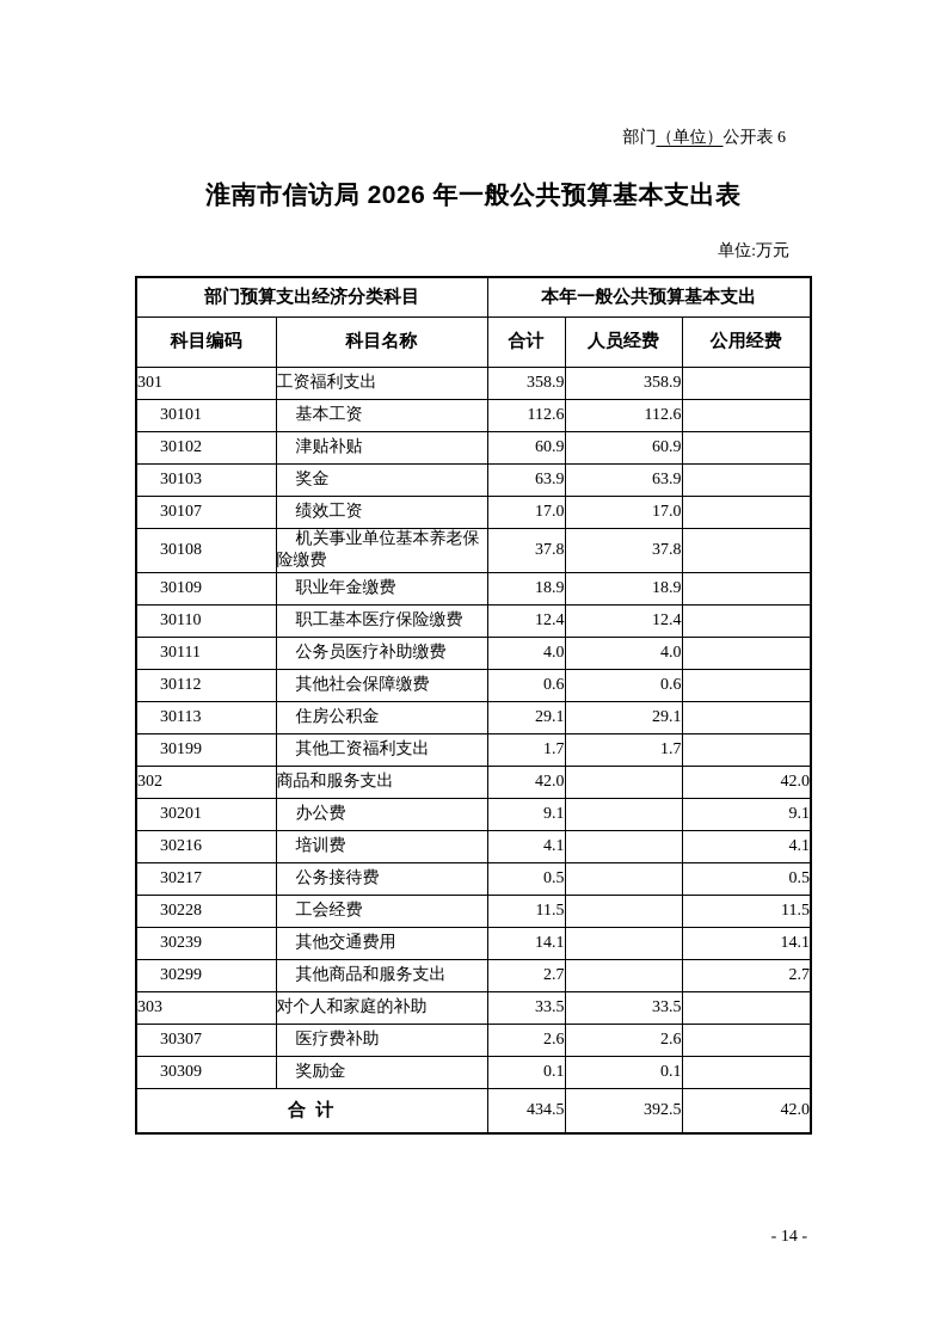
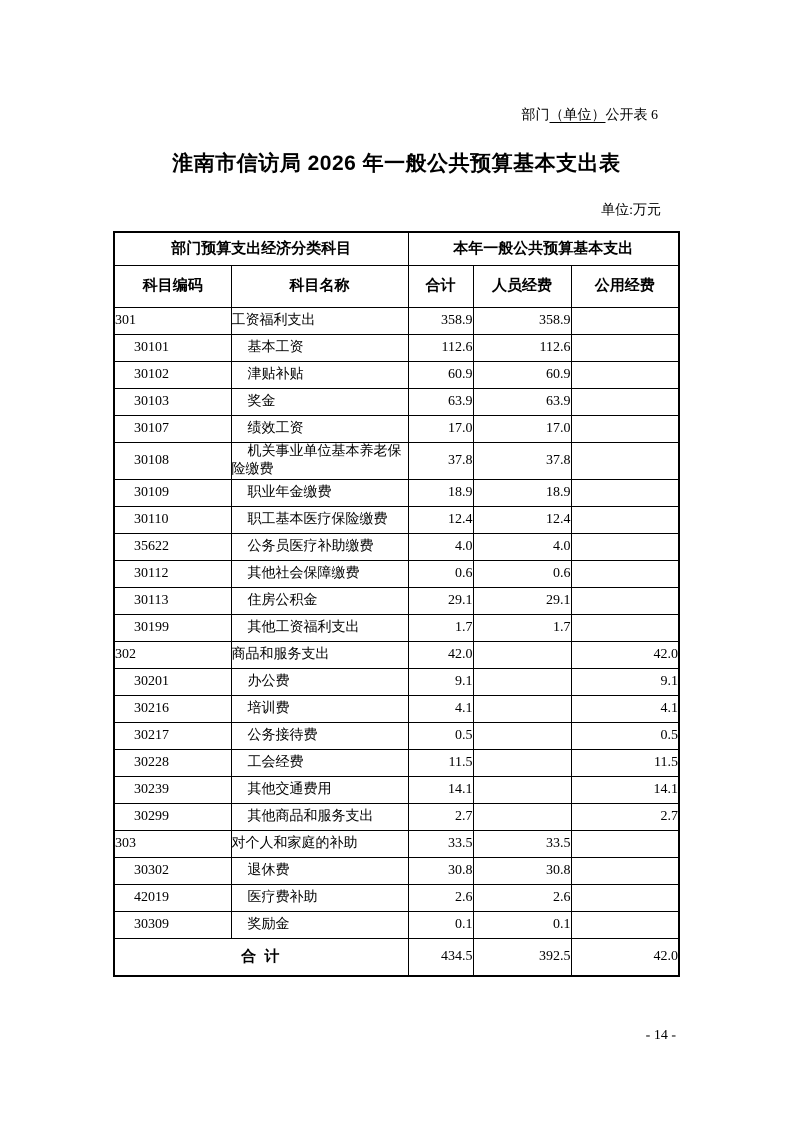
  部门（单位）公开表 6
  淮南市信访局 2026 年一般公共预算基本支出表
  单位:万元
  部门预算支出经济分类科目	本年一般公共预算基本支出
  科目编码	科目名称	合计	人员经费	公用经费
  301	工资福利支出	358.9	358.9
  30101	基本工资	112.6	112.6
  30102	津贴补贴	60.9	60.9
  30103	奖金	63.9	63.9
  30107	绩效工资	17.0	17.0
  30108	机关事业单位基本养老保险缴费	37.8	37.8
  30109	职业年金缴费	18.9	18.9
  30110	职工基本医疗保险缴费	12.4	12.4
- 30111	公务员医疗补助缴费	4.0	4.0
+ 35622	公务员医疗补助缴费	4.0	4.0
  30112	其他社会保障缴费	0.6	0.6
  30113	住房公积金	29.1	29.1
  30199	其他工资福利支出	1.7	1.7
  302	商品和服务支出	42.0		42.0
  30201	办公费	9.1		9.1
  30216	培训费	4.1		4.1
  30217	公务接待费	0.5		0.5
  30228	工会经费	11.5		11.5
  30239	其他交通费用	14.1		14.1
  30299	其他商品和服务支出	2.7		2.7
  303	对个人和家庭的补助	33.5	33.5
+ 30302	退休费	30.8	30.8
- 30307	医疗费补助	2.6	2.6
+ 42019	医疗费补助	2.6	2.6
  30309	奖励金	0.1	0.1
  合 计	434.5	392.5	42.0
  - 14 -
